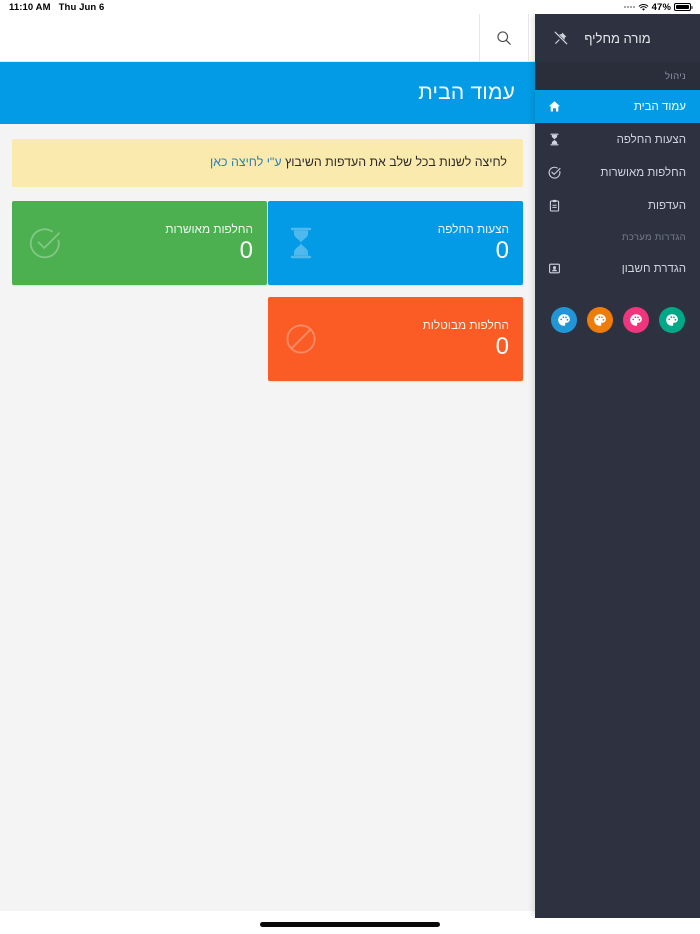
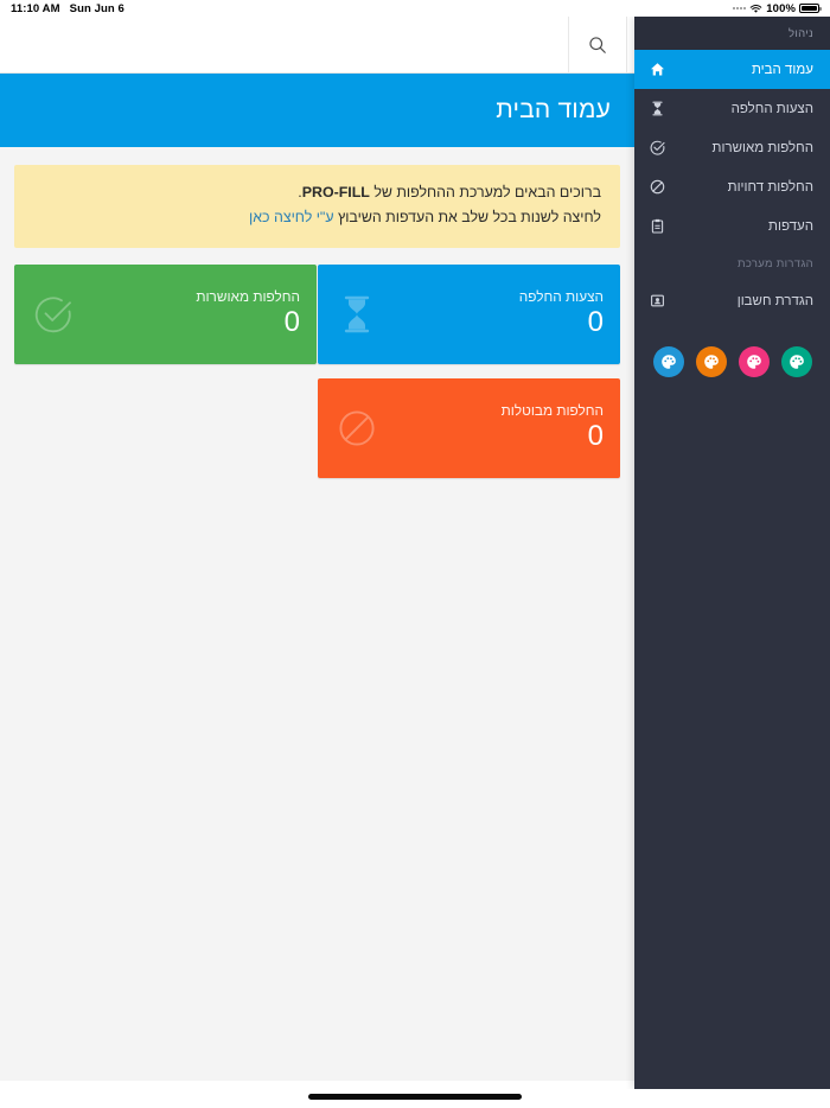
  11:10 AM
- Thu Jun 6
+ Sun Jun 6
- 47%
+ 100%
  עמוד הבית
+ ברוכים הבאים למערכת ההחלפות של PRO-FILL.
  לחיצה לשנות בכל שלב את העדפות השיבוץ ע"י לחיצה כאן
  החלפות מאושרות
  0
  הצעות החלפה
  0
  החלפות מבוטלות
  0
- מורה מחליף
  ניהול
  עמוד הבית
  הצעות החלפה
  החלפות מאושרות
+ החלפות דחויות
  העדפות
  הגדרות מערכת
  הגדרת חשבון
